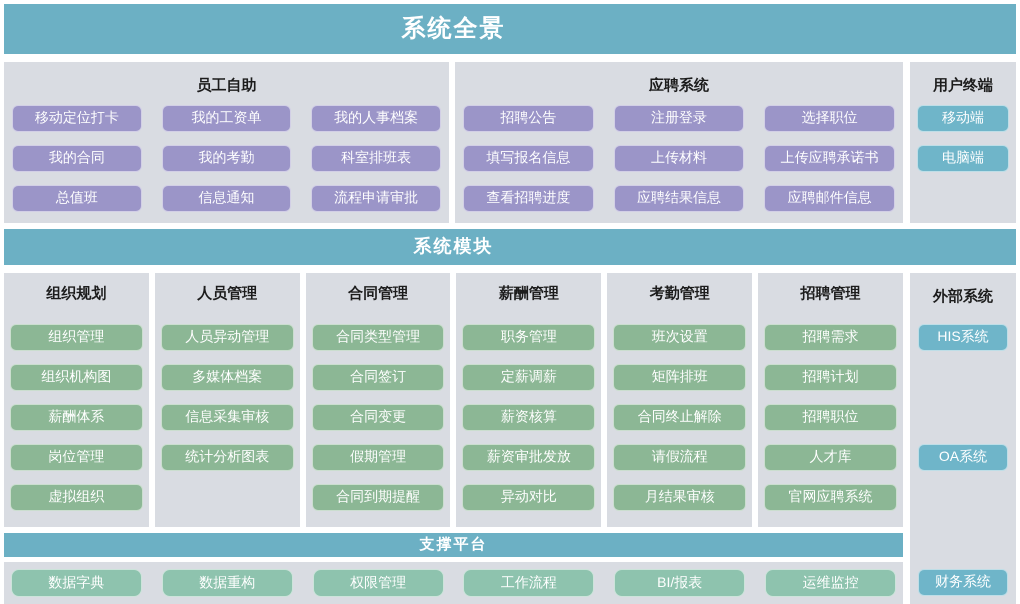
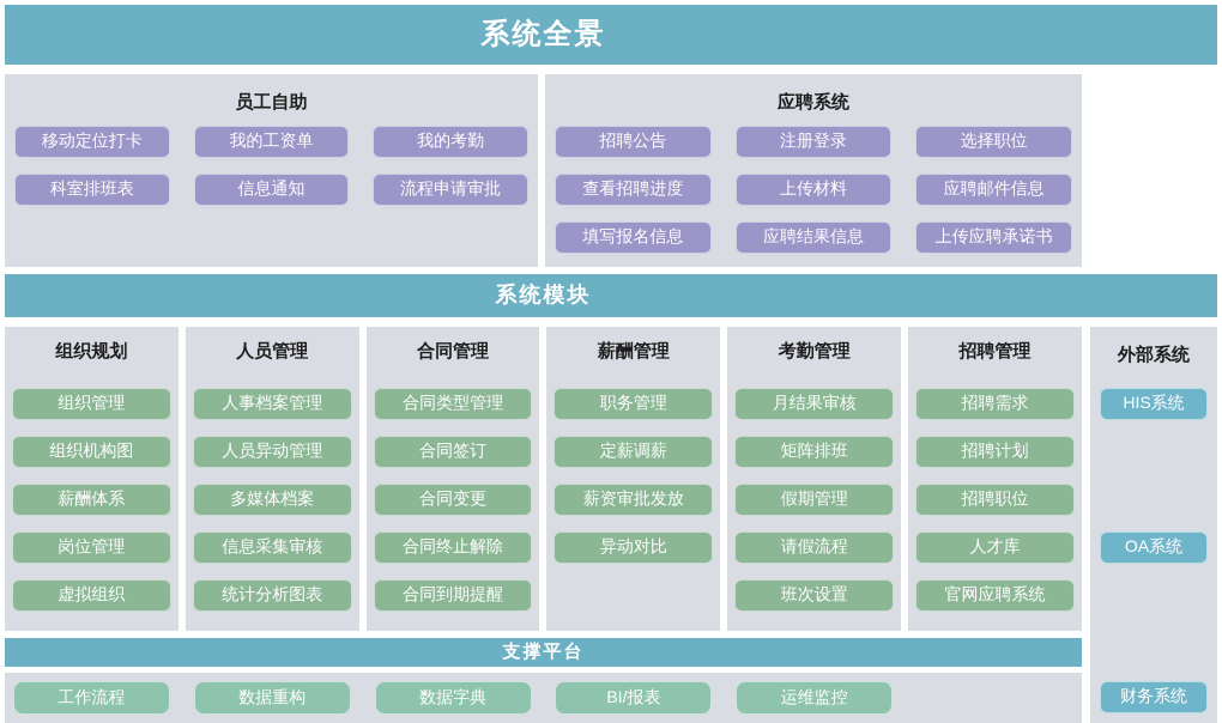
  系统全景
  员工自助
  移动定位打卡
  我的工资单
- 我的人事档案
- 我的合同
  我的考勤
  科室排班表
- 总值班
  信息通知
  流程申请审批
  应聘系统
  招聘公告
  注册登录
  选择职位
- 填写报名信息
+ 查看招聘进度
  上传材料
- 上传应聘承诺书
+ 应聘邮件信息
- 查看招聘进度
+ 填写报名信息
  应聘结果信息
- 应聘邮件信息
+ 上传应聘承诺书
- 用户终端
- 移动端
- 电脑端
  系统模块
  组织规划
  组织管理
  组织机构图
  薪酬体系
  岗位管理
  虚拟组织
  人员管理
+ 人事档案管理
  人员异动管理
  多媒体档案
  信息采集审核
  统计分析图表
  合同管理
  合同类型管理
  合同签订
  合同变更
- 假期管理
+ 合同终止解除
  合同到期提醒
  薪酬管理
  职务管理
  定薪调薪
- 薪资核算
  薪资审批发放
  异动对比
  考勤管理
- 班次设置
+ 月结果审核
  矩阵排班
- 合同终止解除
+ 假期管理
  请假流程
- 月结果审核
+ 班次设置
  招聘管理
  招聘需求
  招聘计划
  招聘职位
  人才库
  官网应聘系统
  外部系统
  HIS系统
  OA系统
  财务系统
  支撑平台
- 数据字典
+ 工作流程
  数据重构
- 权限管理
- 工作流程
+ 数据字典
  BI/报表
  运维监控
